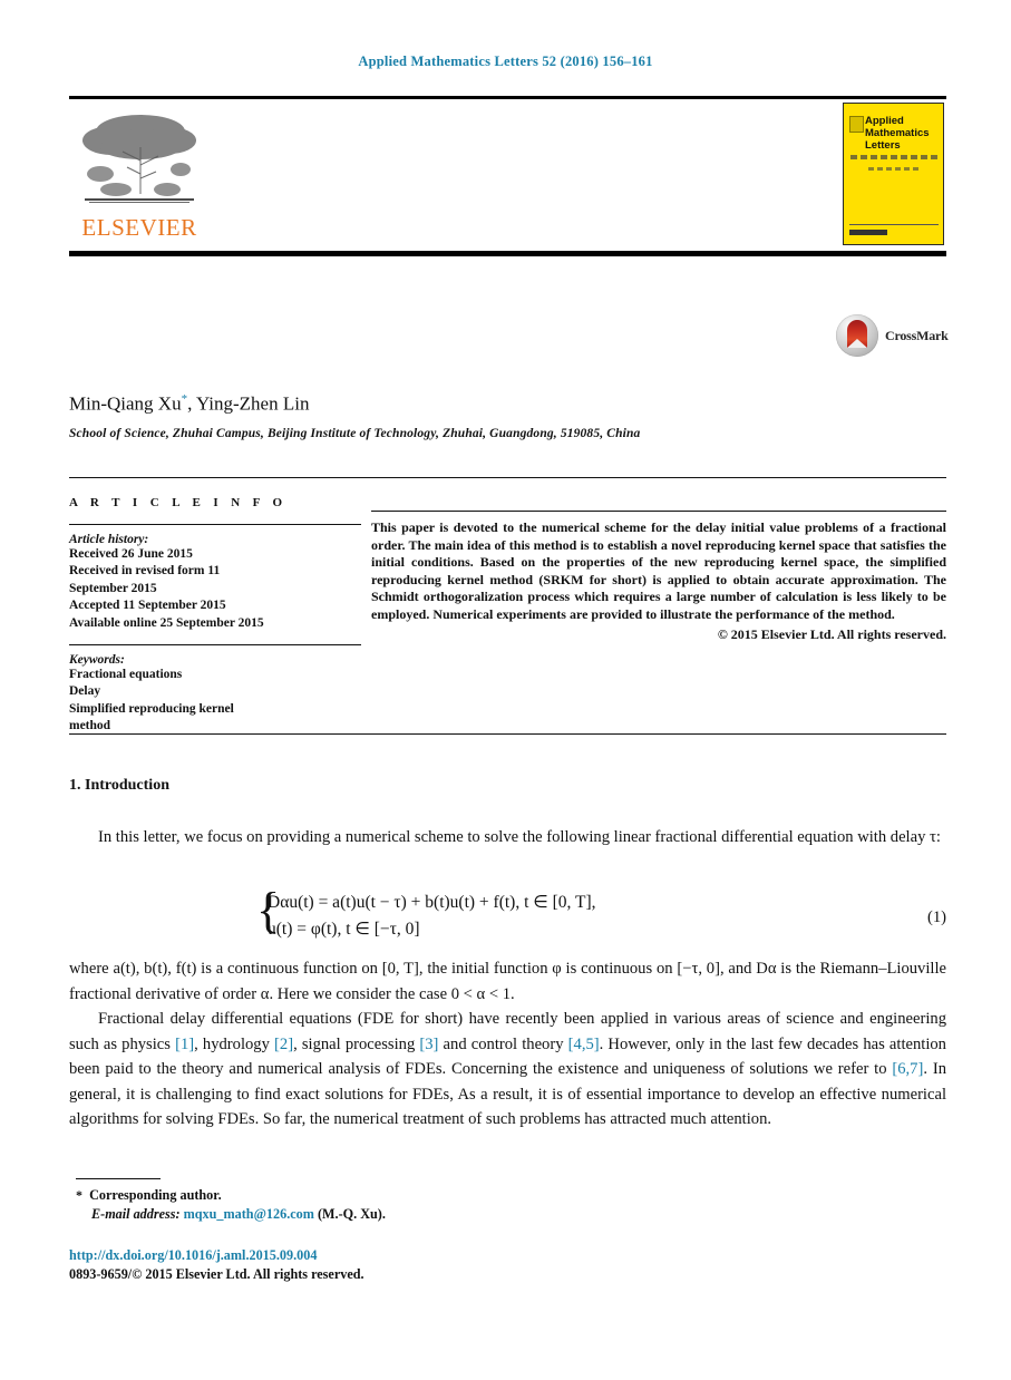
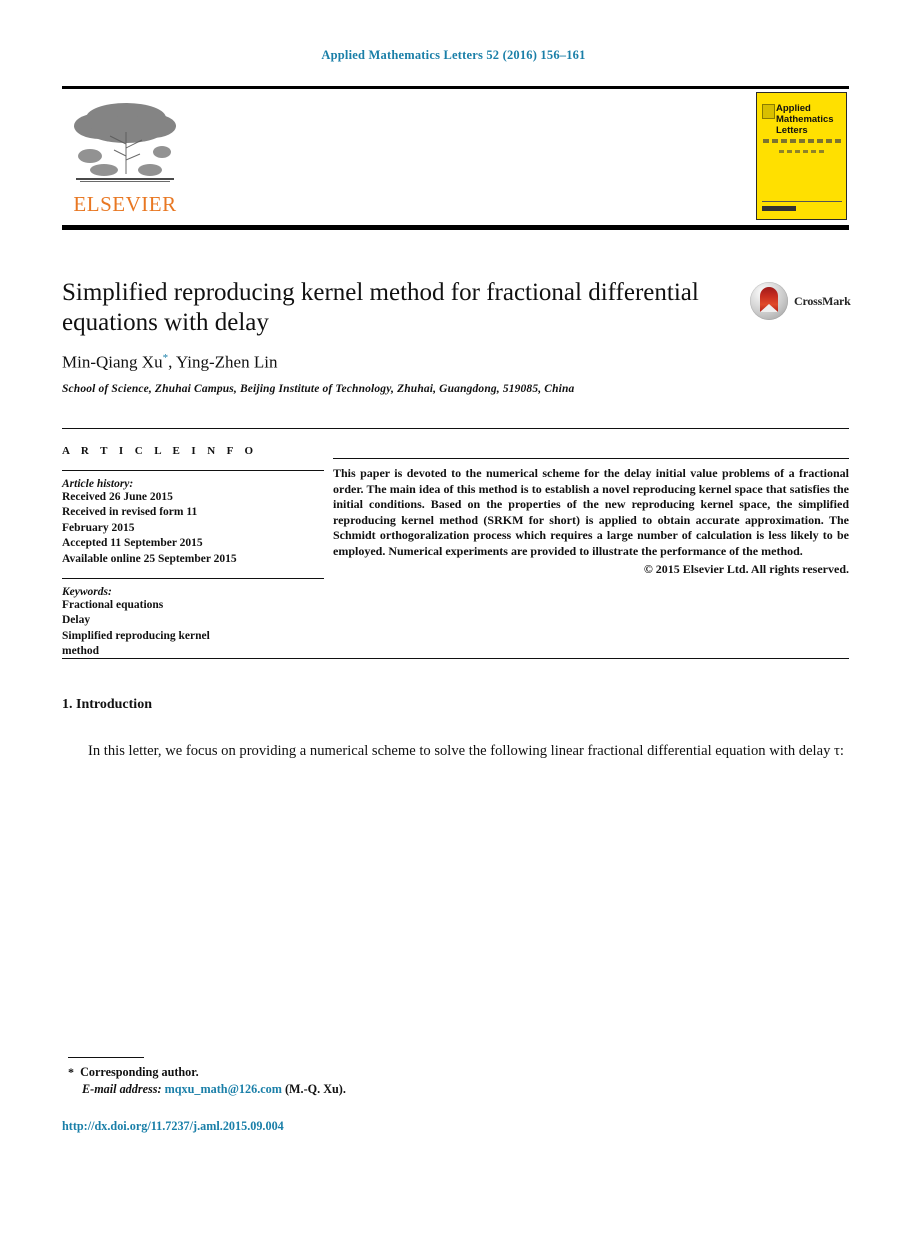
  Applied Mathematics Letters 52 (2016) 156–161
  ELSEVIER
  Applied
  Mathematics
  Letters
+ Simplified reproducing kernel method for fractional differential equations with delay
  Min-Qiang Xu*, Ying-Zhen Lin
  School of Science, Zhuhai Campus, Beijing Institute of Technology, Zhuhai, Guangdong, 519085, China
  CrossMark
  A R T I C L E I N F O
  Article history:
  Received 26 June 2015
  Received in revised form 11
- September 2015
+ February 2015
  Accepted 11 September 2015
  Available online 25 September 2015
  Keywords:
  Fractional equations
  Delay
  Simplified reproducing kernel
  method
  This paper is devoted to the numerical scheme for the delay initial value problems of a fractional order. The main idea of this method is to establish a novel reproducing kernel space that satisfies the initial conditions. Based on the properties of the new reproducing kernel space, the simplified reproducing kernel method (SRKM for short) is applied to obtain accurate approximation. The Schmidt orthogoralization process which requires a large number of calculation is less likely to be employed. Numerical experiments are provided to illustrate the performance of the method.
  © 2015 Elsevier Ltd. All rights reserved.
  1. Introduction
  In this letter, we focus on providing a numerical scheme to solve the following linear fractional differential equation with delay τ:
- {
- Dαu(t) = a(t)u(t − τ) + b(t)u(t) + f(t), t ∈ [0, T],
- u(t) = φ(t), t ∈ [−τ, 0]
- (1)
- where a(t), b(t), f(t) is a continuous function on [0, T], the initial function φ is continuous on [−τ, 0], and Dα is the Riemann–Liouville fractional derivative of order α. Here we consider the case 0 < α < 1.
- Fractional delay differential equations (FDE for short) have recently been applied in various areas of science and engineering such as physics [1], hydrology [2], signal processing [3] and control theory [4,5]. However, only in the last few decades has attention been paid to the theory and numerical analysis of FDEs. Concerning the existence and uniqueness of solutions we refer to [6,7]. In general, it is challenging to find exact solutions for FDEs, As a result, it is of essential importance to develop an effective numerical algorithms for solving FDEs. So far, the numerical treatment of such problems has attracted much attention.
  * Corresponding author.
  E-mail address: mqxu_math@126.com (M.-Q. Xu).
- http://dx.doi.org/10.1016/j.aml.2015.09.004
+ http://dx.doi.org/11.7237/j.aml.2015.09.004
- 0893-9659/© 2015 Elsevier Ltd. All rights reserved.
